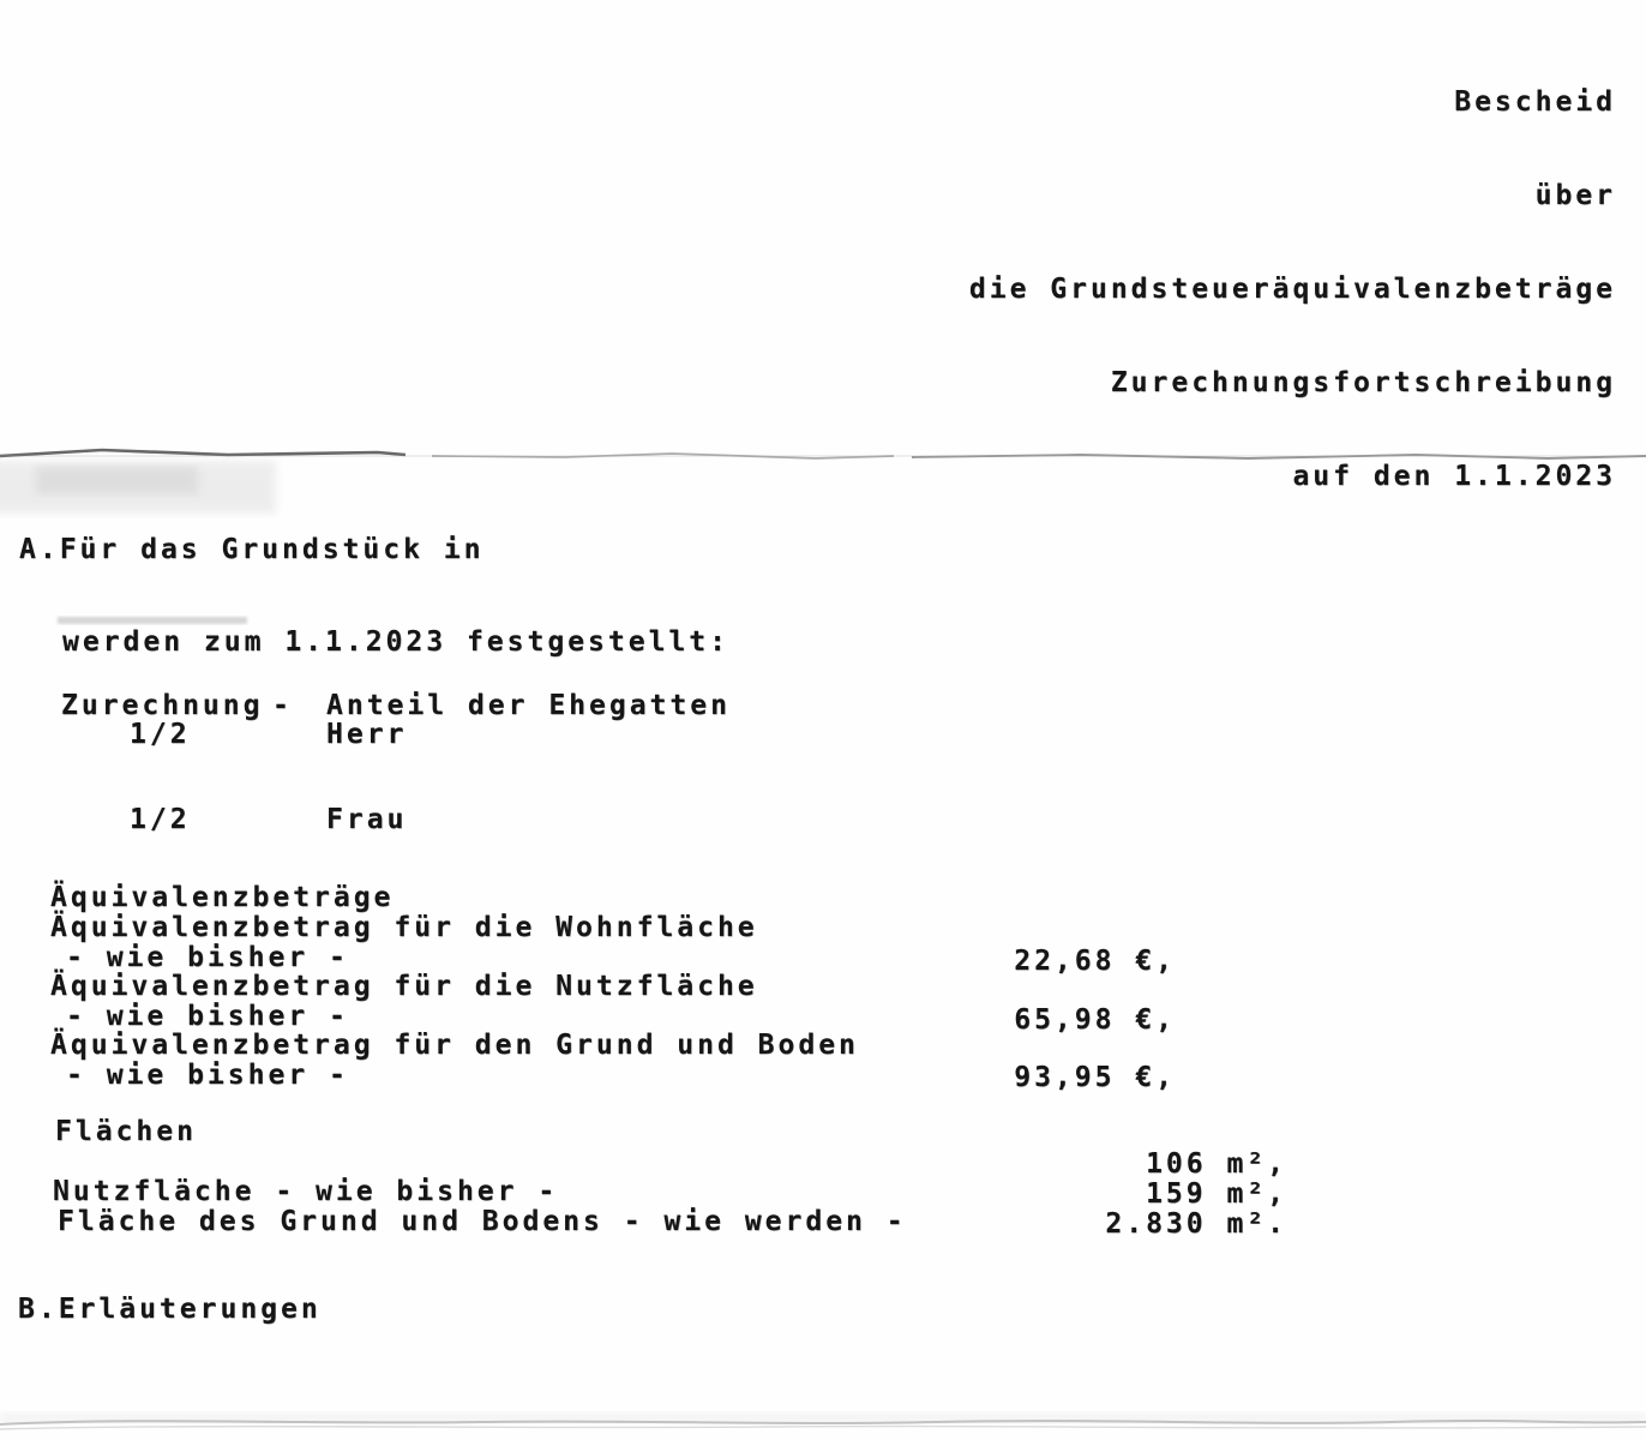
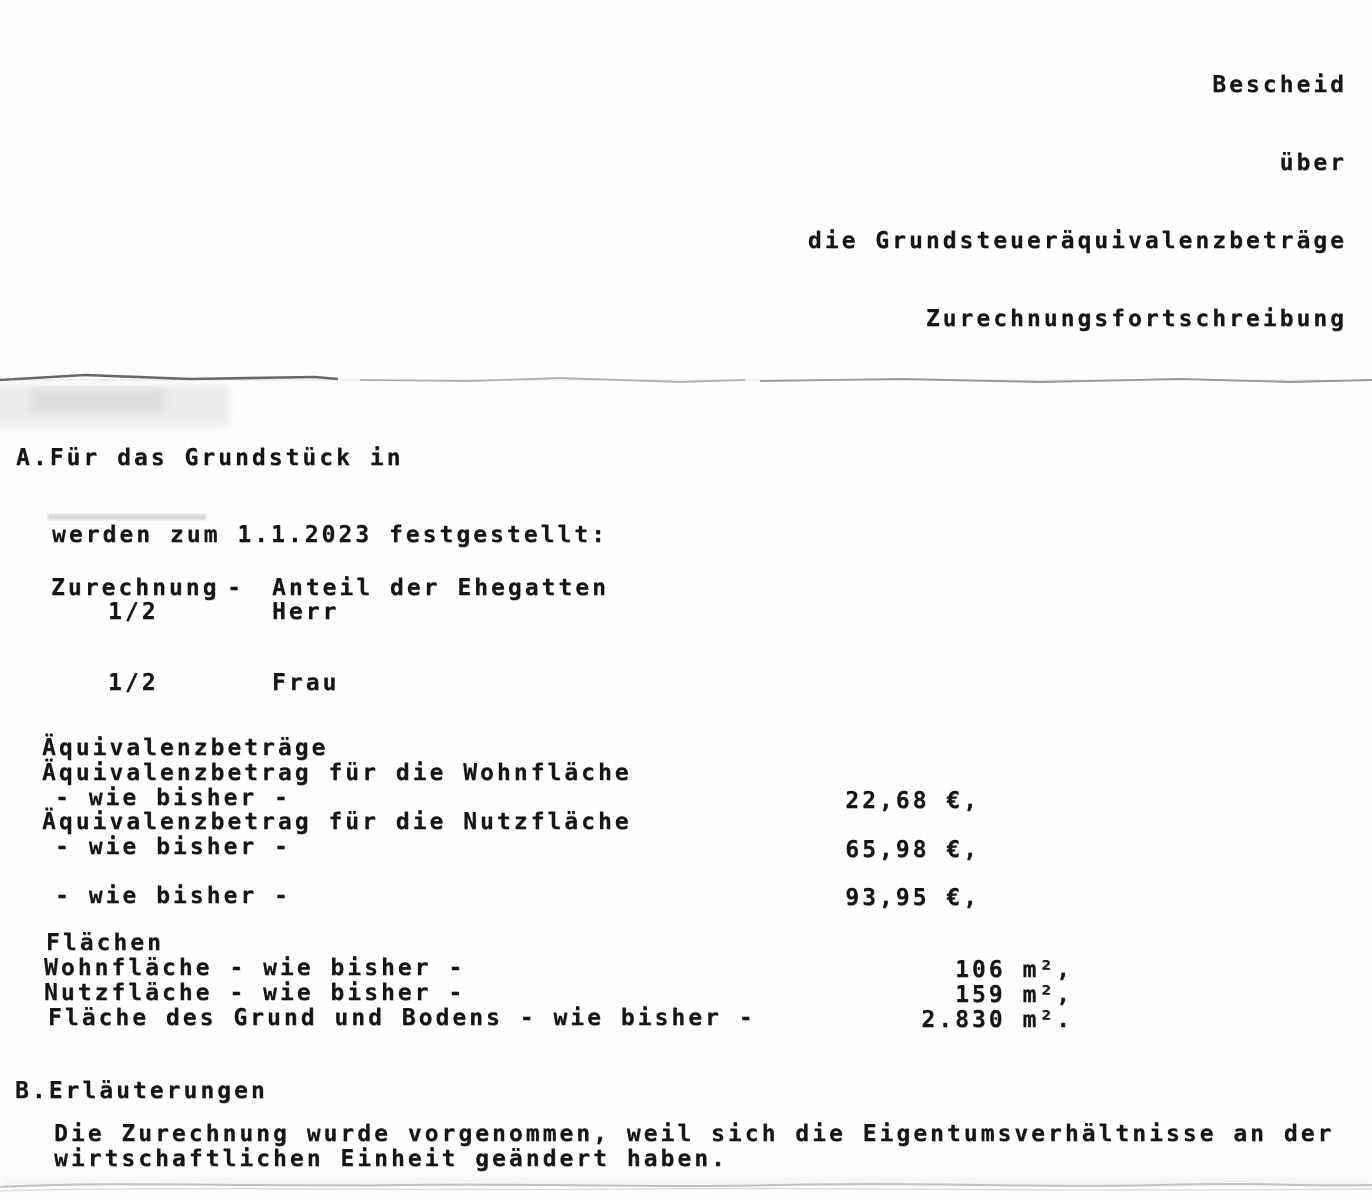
  Bescheid
  über
  die Grundsteueräquivalenzbeträge
  Zurechnungsfortschreibung
- auf den 1.1.2023
  A.Für das Grundstück in
  werden zum 1.1.2023 festgestellt:
  Zurechnung
  -
  Anteil der Ehegatten
  1/2
  Herr
  1/2
  Frau
  Äquivalenzbeträge
  Äquivalenzbetrag für die Wohnfläche
  - wie bisher -
  22,68 €,
  Äquivalenzbetrag für die Nutzfläche
  - wie bisher -
  65,98 €,
- Äquivalenzbetrag für den Grund und Boden
  - wie bisher -
  93,95 €,
  Flächen
+ Wohnfläche - wie bisher -
  106 m²,
  Nutzfläche - wie bisher -
  159 m²,
- Fläche des Grund und Bodens - wie werden -
+ Fläche des Grund und Bodens - wie bisher -
  2.830 m².
  B.Erläuterungen
+ Die Zurechnung wurde vorgenommen, weil sich die Eigentumsverhältnisse an der
+ wirtschaftlichen Einheit geändert haben.
